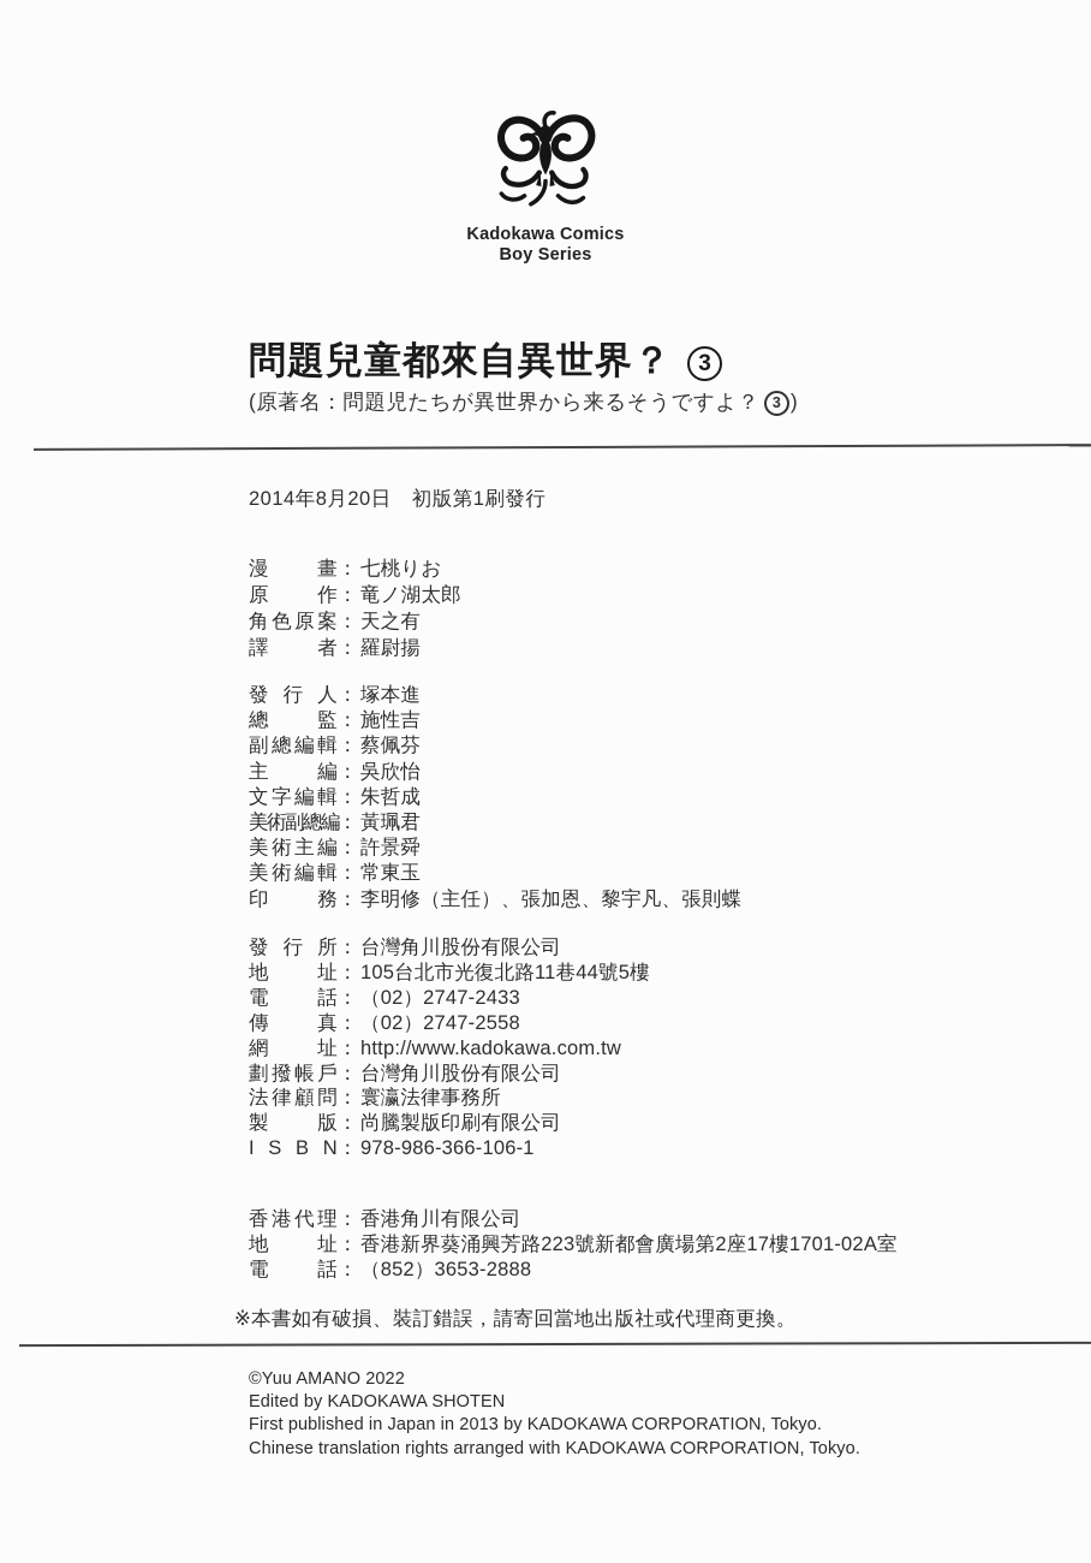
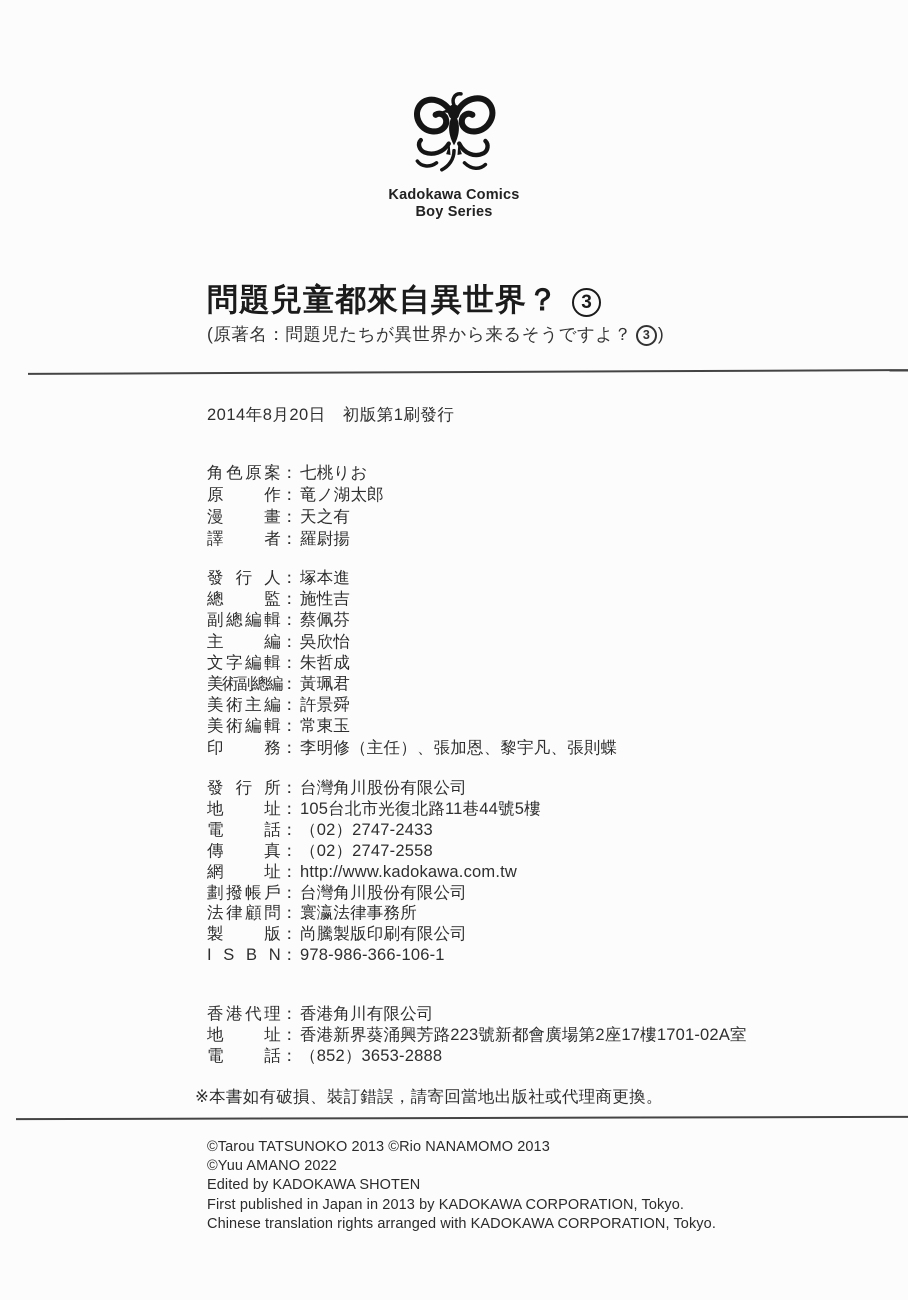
  Kadokawa Comics
  Boy Series
  問題兒童都來自異世界？ 3
  (原著名：問題児たちが異世界から来るそうですよ？ 3 )
  2014年8月20日 初版第1刷發行
- 漫 畫： 七桃りお
+ 角色原案： 七桃りお
  原 作： 竜ノ湖太郎
- 角色原案： 天之有
+ 漫 畫： 天之有
  譯 者： 羅尉揚
  發 行 人： 塚本進
  總 監： 施性吉
  副總編輯： 蔡佩芬
  主 編： 吳欣怡
  文字編輯： 朱哲成
  美術副總編： 黃珮君
  美術主編： 許景舜
  美術編輯： 常東玉
  印 務： 李明修（主任）、張加恩、黎宇凡、張則蝶
  發 行 所： 台灣角川股份有限公司
  地 址： 105台北市光復北路11巷44號5樓
  電 話： （02）2747-2433
  傳 真： （02）2747-2558
  網 址： http://www.kadokawa.com.tw
  劃撥帳戶： 台灣角川股份有限公司
  法律顧問： 寰瀛法律事務所
  製 版： 尚騰製版印刷有限公司
  I S B N： 978-986-366-106-1
  香港代理： 香港角川有限公司
  地 址： 香港新界葵涌興芳路223號新都會廣場第2座17樓1701-02A室
  電 話： （852）3653-2888
  ※本書如有破損、裝訂錯誤，請寄回當地出版社或代理商更換。
+ ©Tarou TATSUNOKO 2013 ©Rio NANAMOMO 2013
  ©Yuu AMANO 2022
  Edited by KADOKAWA SHOTEN
  First published in Japan in 2013 by KADOKAWA CORPORATION, Tokyo.
  Chinese translation rights arranged with KADOKAWA CORPORATION, Tokyo.
